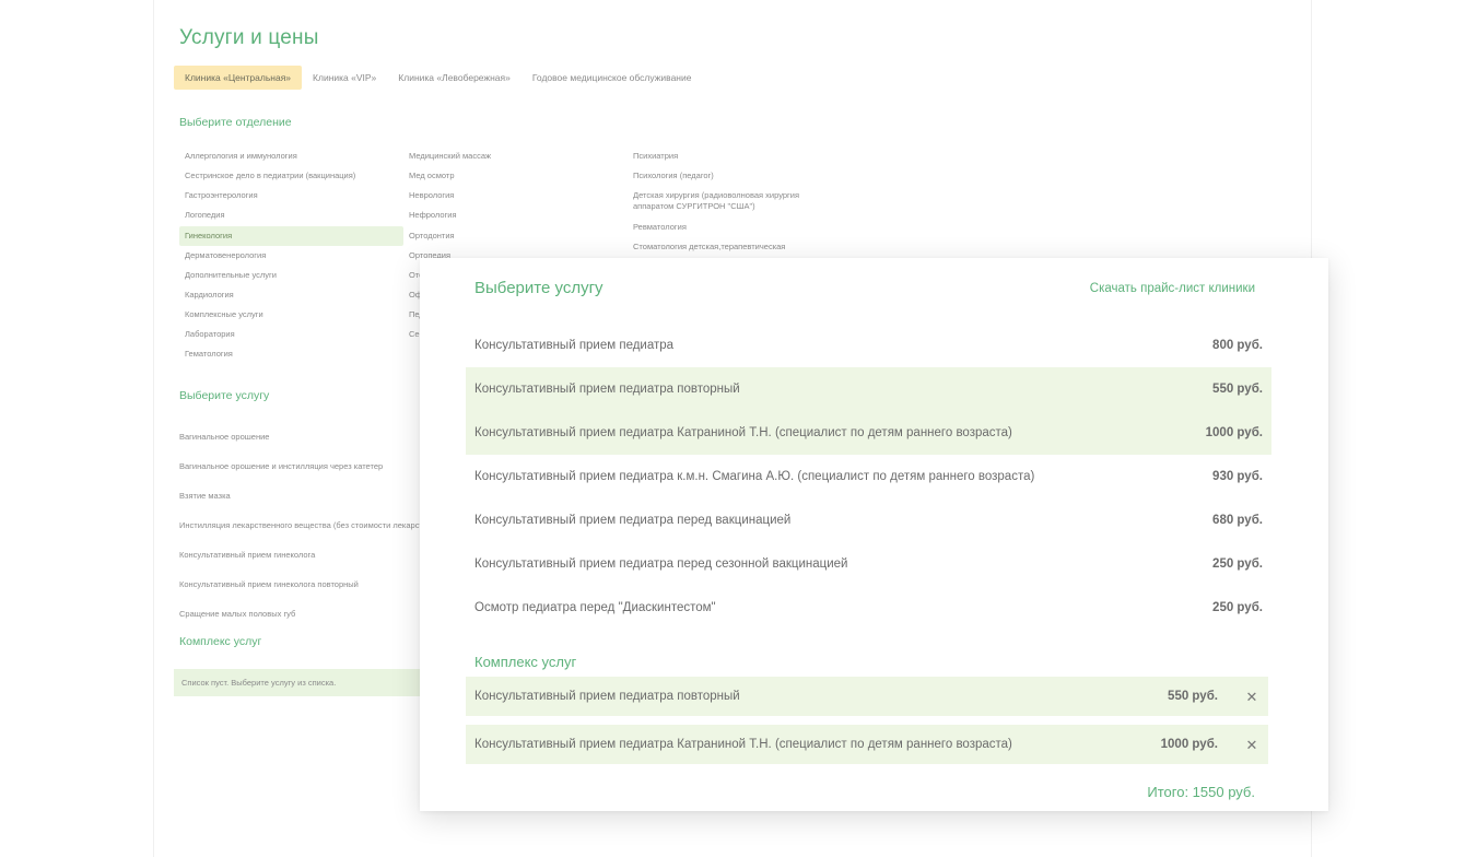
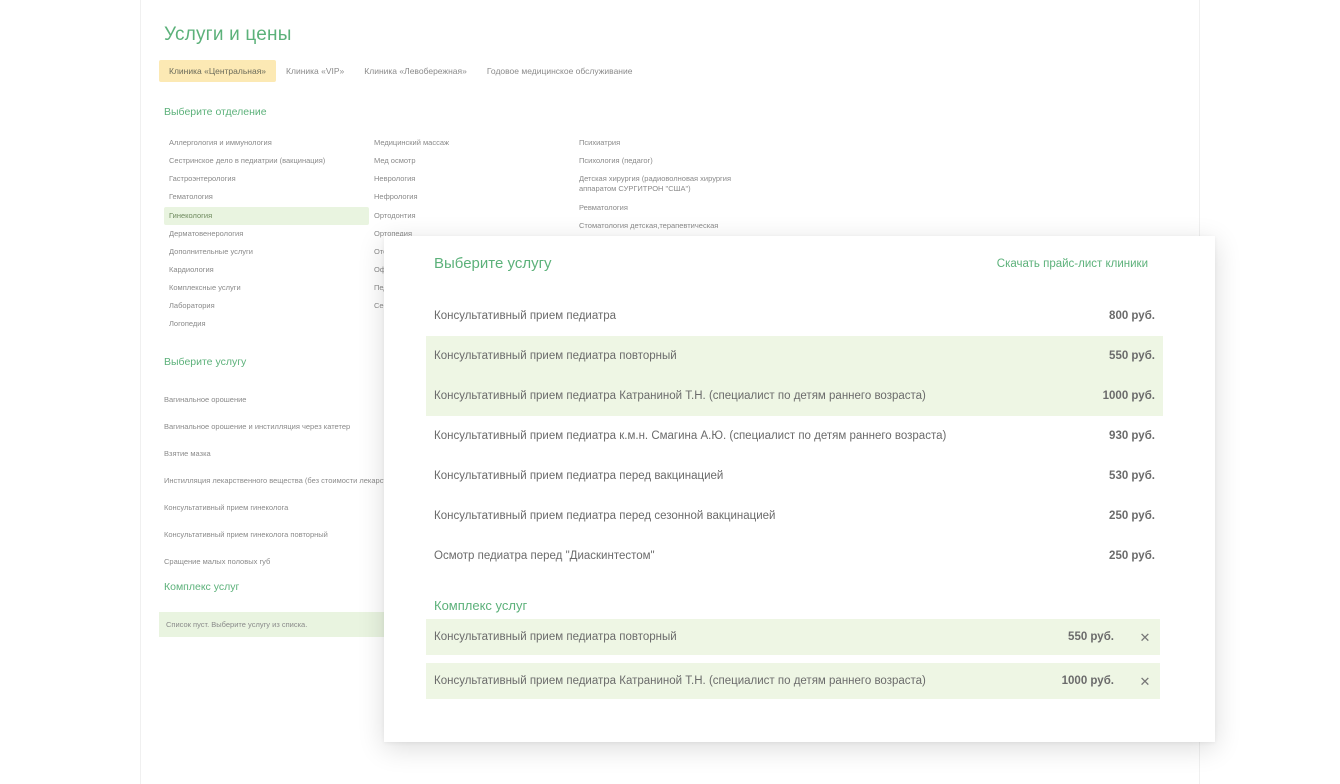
  Услуги и цены
  Клиника «Центральная»
  Клиника «VIP»
  Клиника «Левобережная»
  Годовое медицинское обслуживание
  Выберите отделение
  Аллергология и иммунология
  Сестринское дело в педиатрии (вакцинация)
  Гастроэнтерология
- Логопедия
+ Гематология
  Гинекология
  Дерматовенерология
  Дополнительные услуги
  Кардиология
  Комплексные услуги
  Лаборатория
- Гематология
+ Логопедия
  Медицинский массаж
  Мед осмотр
  Неврология
  Нефрология
  Ортодонтия
  Ортопедия
  Психиатрия
  Психология (педагог)
  Детская хирургия (радиоволновая хирургия аппаратом СУРГИТРОН "США")
  Ревматология
  Стоматология детская,терапевтическая
  Выберите услугу
  Вагинальное орошение
  Вагинальное орошение и инстилляция через катетер
  Взятие мазка
  Инстилляция лекарственного вещества (без стоимости лекарс
  Консультативный прием гинеколога
  Консультативный прием гинеколога повторный
  Сращение малых половых губ
  Комплекс услуг
  Список пуст. Выберите услугу из списка.
  Выберите услугу
  Скачать прайс-лист клиники
  Консультативный прием педиатра
  800 руб.
  Консультативный прием педиатра повторный
  550 руб.
  Консультативный прием педиатра Катраниной Т.Н. (специалист по детям раннего возраста)
  1000 руб.
  Консультативный прием педиатра к.м.н. Смагина А.Ю. (специалист по детям раннего возраста)
  930 руб.
  Консультативный прием педиатра перед вакцинацией
- 680 руб.
+ 530 руб.
  Консультативный прием педиатра перед сезонной вакцинацией
  250 руб.
  Осмотр педиатра перед "Диаскинтестом"
  250 руб.
  Комплекс услуг
  Консультативный прием педиатра повторный
  550 руб.
  ✕
  Консультативный прием педиатра Катраниной Т.Н. (специалист по детям раннего возраста)
  1000 руб.
  ✕
- Итого: 1550 руб.
